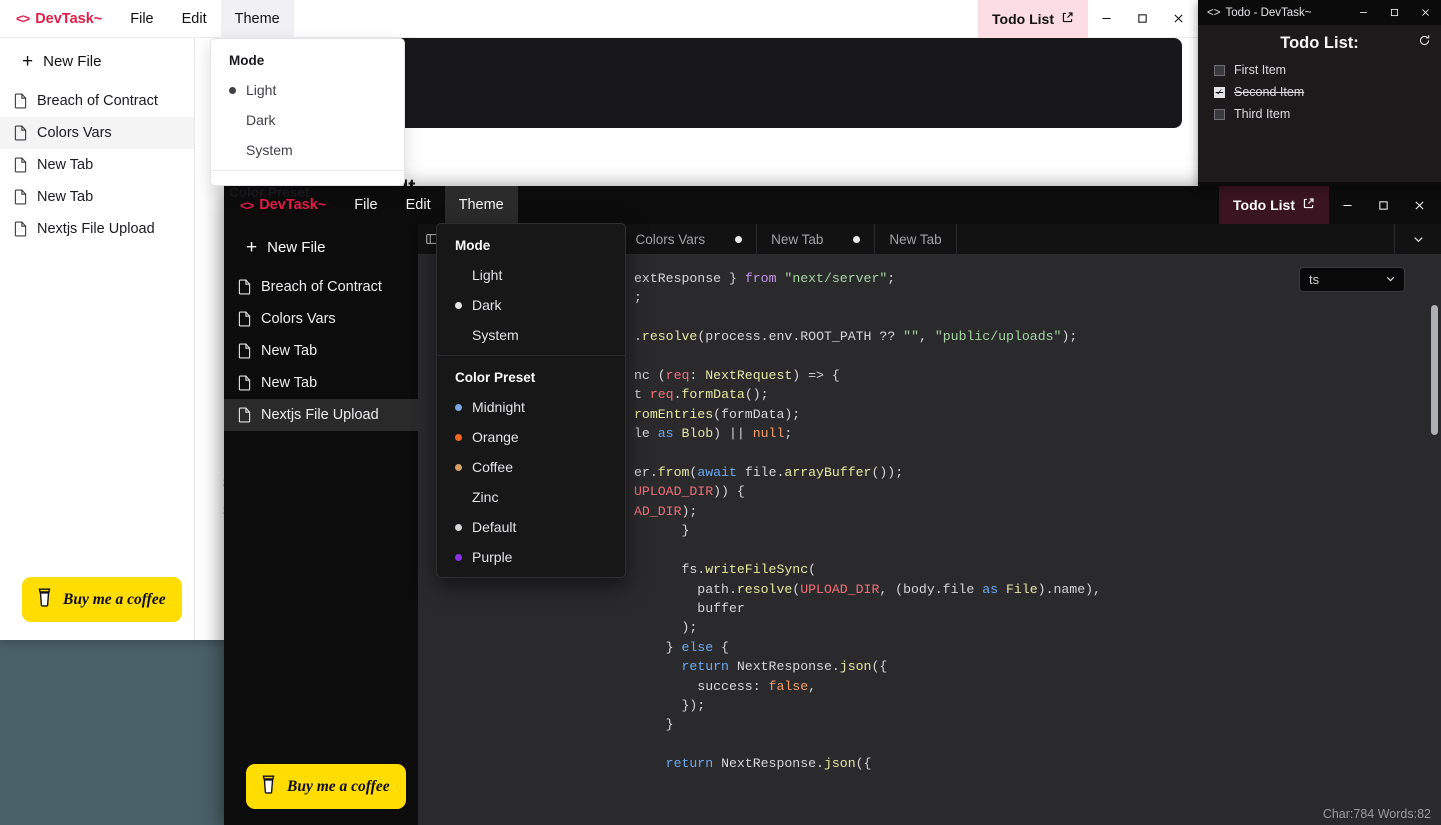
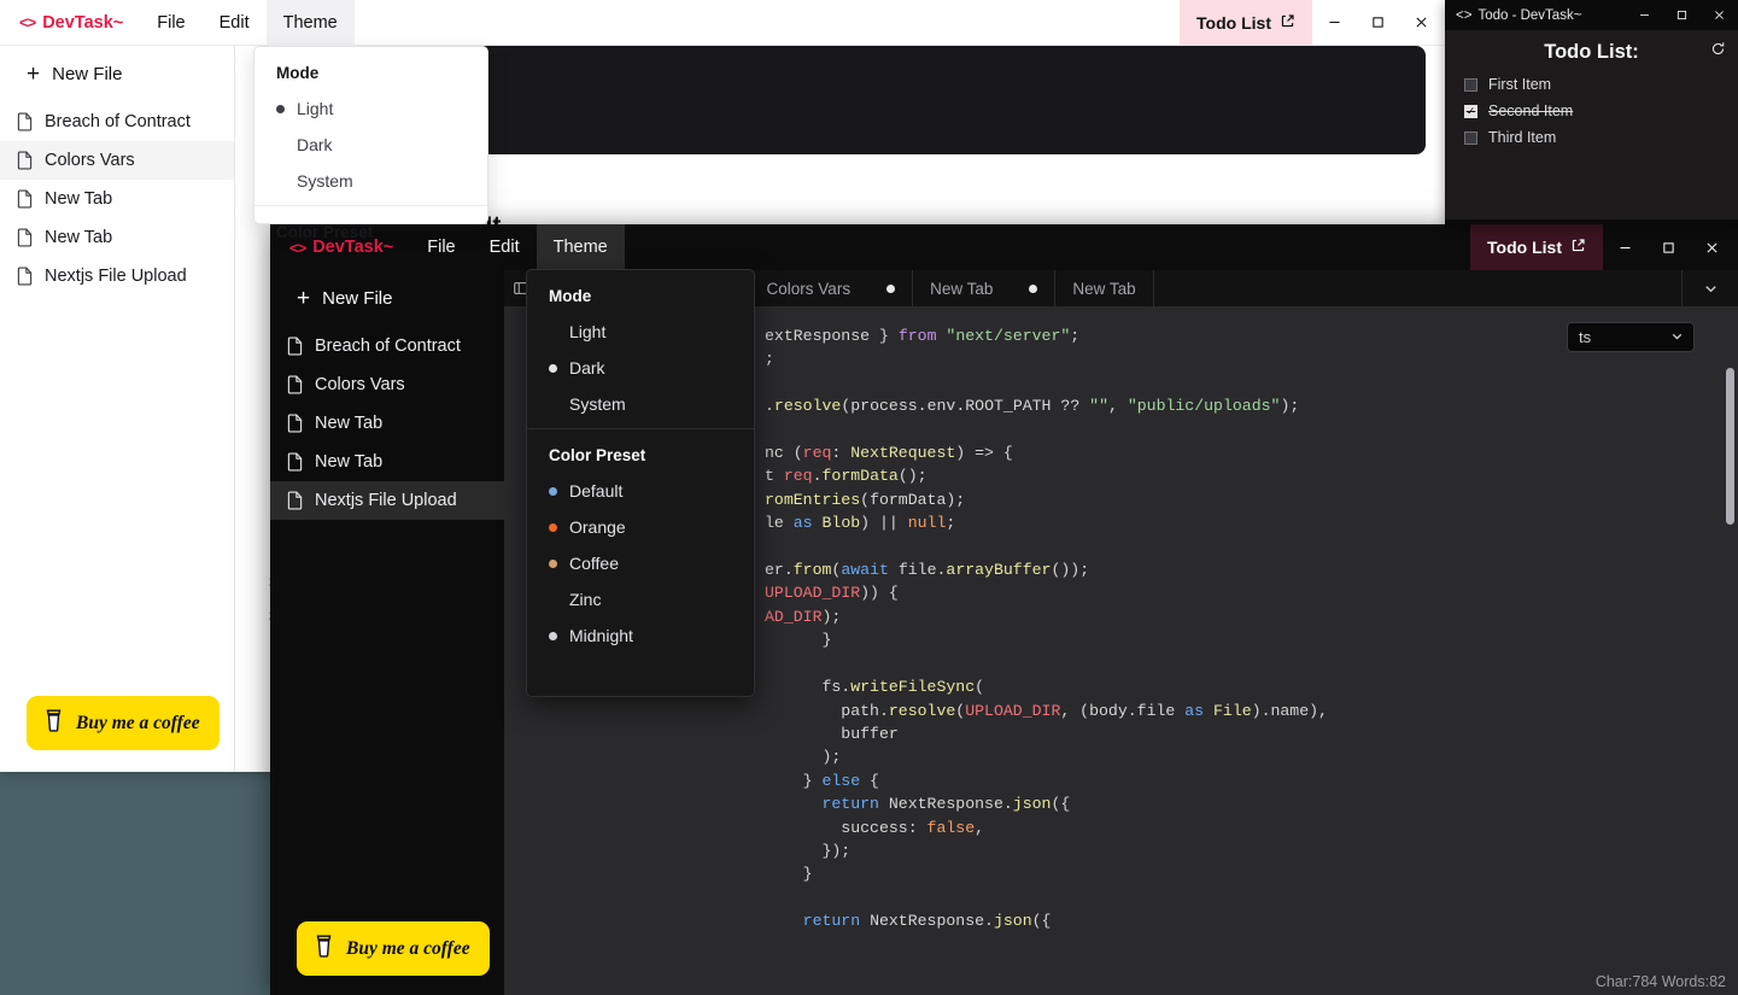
  <>
  DevTask~
  File
  Edit
  Theme
  Todo List
  +
  New File
  Breach of Contract
  Colors Vars
  New Tab
  New Tab
  Nextjs File Upload
  Buy me a coffee
  Mode
  Light
  Dark
  System
  Color Preset
  <>
  DevTask~
  File
  Edit
  Theme
  Todo List
  +
  New File
  Breach of Contract
  Colors Vars
  New Tab
  New Tab
  Nextjs File Upload
  Buy me a coffee
  Colors Vars
  New Tab
  New Tab
  ts
  extResponse } from "next/server"; ; .resolve(process.env.ROOT_PATH ?? "", "public/uploads"); nc (req: NextRequest) => { t req.formData(); romEntries(formData); le as Blob) || null; er.from(await file.arrayBuffer()); UPLOAD_DIR)) { AD_DIR); } fs.writeFileSync( path.resolve(UPLOAD_DIR, (body.file as File).name), buffer ); } else { return NextResponse.json({ success: false, }); } return NextResponse.json({
  Char:784 Words:82
  Mode
  Light
  Dark
  System
  Color Preset
- Midnight
+ Default
  Orange
  Coffee
  Zinc
- Default
+ Midnight
- Purple
  <>
  Todo - DevTask~
  Todo List:
  First Item
  ✓
  Second Item
  Third Item
